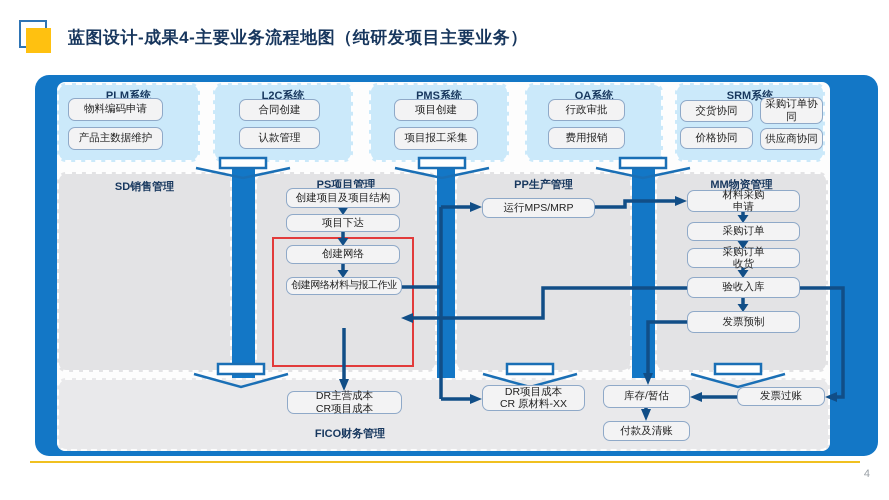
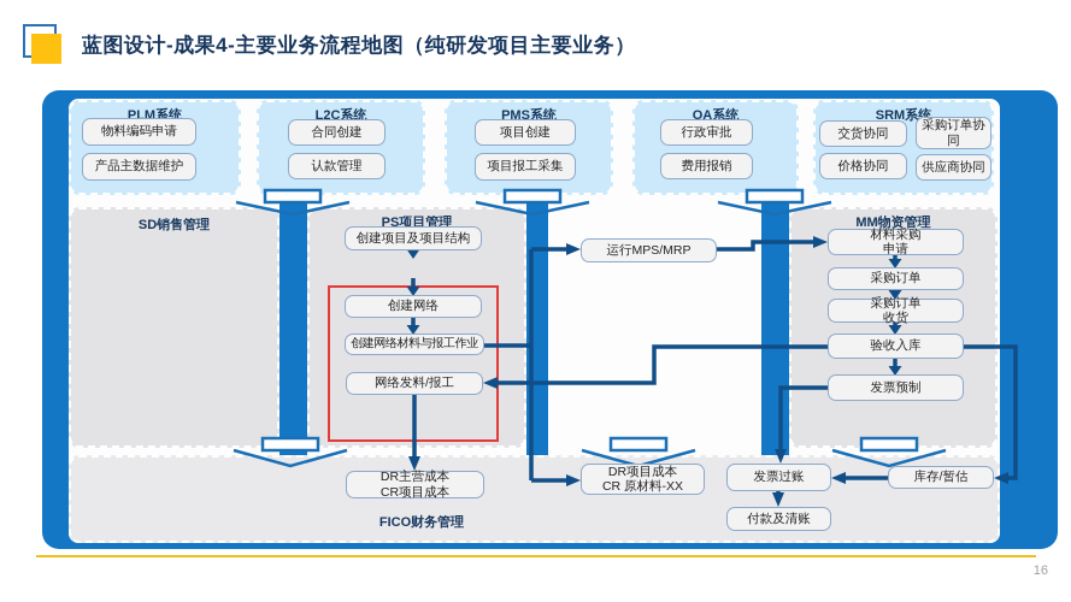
  蓝图设计-成果4-主要业务流程地图（纯研发项目主要业务）
  PLM系统
  L2C系统
  PMS系统
  OA系统
  SRM系统
  SD销售管理
  PS项目管理
- PP生产管理
  MM物资管理
  FICO财务管理
  物料编码申请
  产品主数据维护
  合同创建
  认款管理
  项目创建
  项目报工采集
  行政审批
  费用报销
  交货协同
  采购订单协
  同
  价格协同
  供应商协同
  创建项目及项目结构
- 项目下达
  创建网络
  创建网络材料与报工作业
+ 网络发料/报工
  运行MPS/MRP
  材料采购
  申请
  采购订单
  采购订单
  收货
  验收入库
  发票预制
  DR主营成本
  CR项目成本
  DR项目成本
  CR 原材料-XX
- 库存/暂估
+ 发票过账
  付款及清账
- 发票过账
+ 库存/暂估
- 4
+ 16
